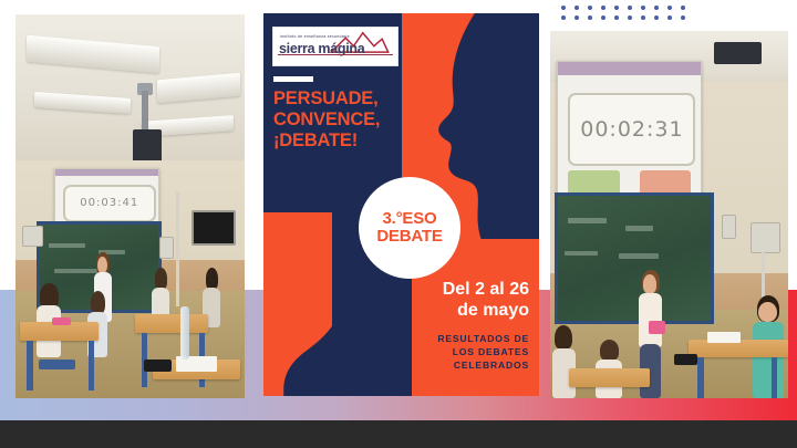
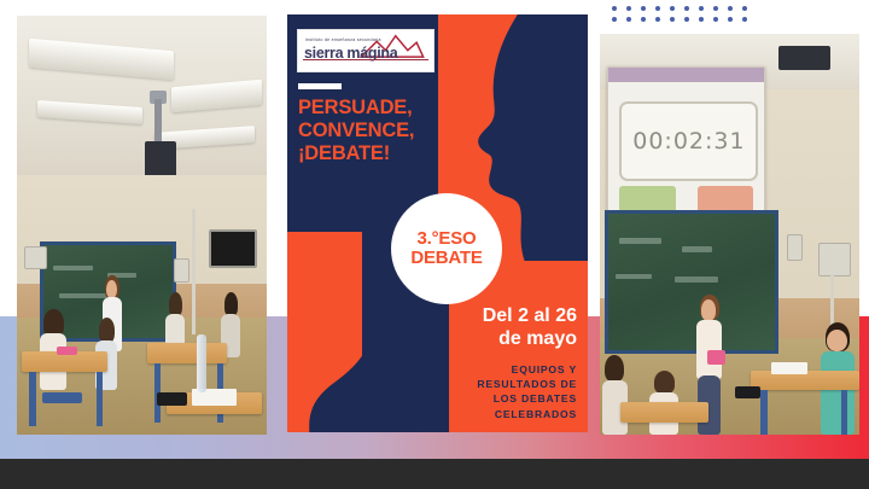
- 00:03:41
  sierra mágina
  PERSUADE,
  CONVENCE,
  ¡DEBATE!
  3.°ESO
  DEBATE
  Del 2 al 26
  de mayo
+ EQUIPOS Y
  RESULTADOS DE
  LOS DEBATES
  CELEBRADOS
  00:02:31
